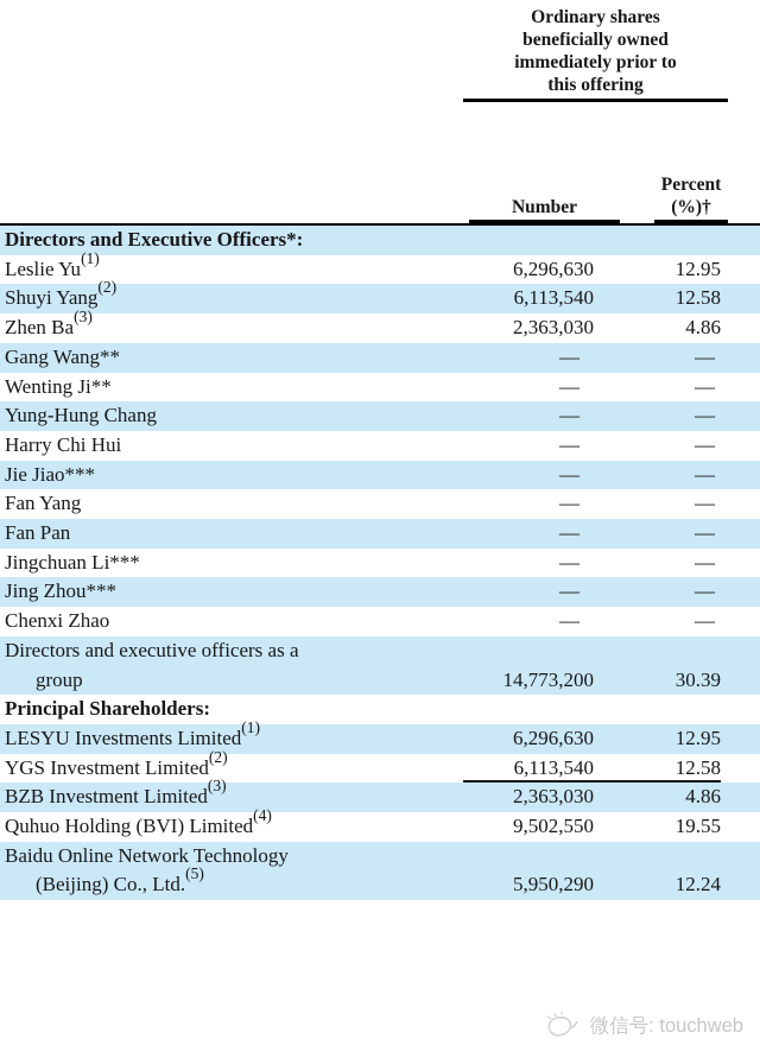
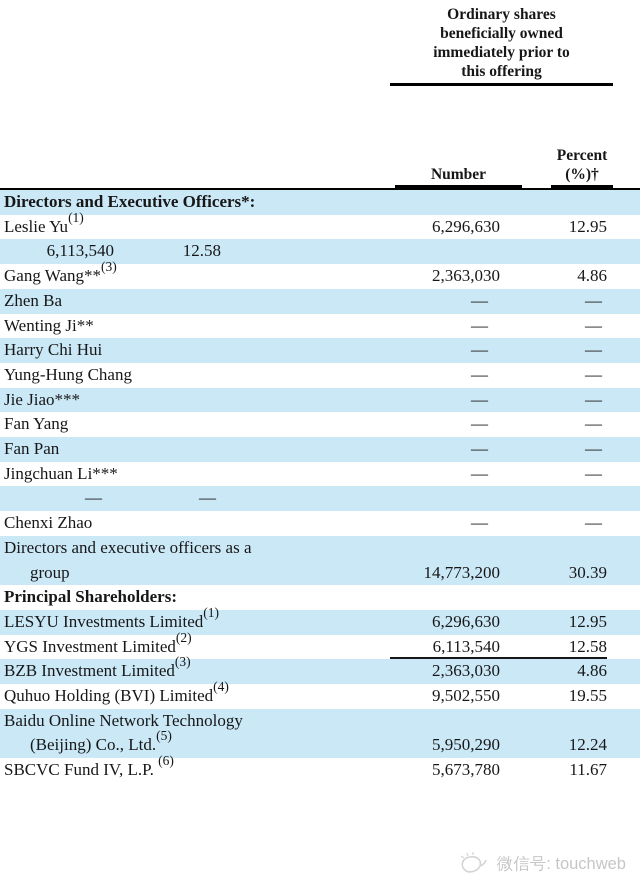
  Ordinary shares
  beneficially owned
  immediately prior to
  this offering
  Number
  Percent
  (%)†
  Directors and Executive Officers*:
  Leslie Yu(1)
  6,296,630
  12.95
- Shuyi Yang(2)
  6,113,540
  12.58
- Zhen Ba(3)
+ Gang Wang**(3)
  2,363,030
  4.86
- Gang Wang**
+ Zhen Ba
  —
  —
  Wenting Ji**
  —
  —
- Yung-Hung Chang
+ Harry Chi Hui
  —
  —
- Harry Chi Hui
+ Yung-Hung Chang
  —
  —
  Jie Jiao***
  —
  —
  Fan Yang
  —
  —
  Fan Pan
  —
  —
  Jingchuan Li***
  —
  —
- Jing Zhou***
  —
  —
  Chenxi Zhao
  —
  —
  Directors and executive officers as a
  group
  14,773,200
  30.39
  Principal Shareholders:
  LESYU Investments Limited(1)
  6,296,630
  12.95
  YGS Investment Limited(2)
  6,113,540
  12.58
  BZB Investment Limited(3)
  2,363,030
  4.86
  Quhuo Holding (BVI) Limited(4)
  9,502,550
  19.55
  Baidu Online Network Technology
  (Beijing) Co., Ltd.(5)
  5,950,290
  12.24
+ SBCVC Fund IV, L.P. (6)
+ 5,673,780
+ 11.67
  微信号: touchweb
